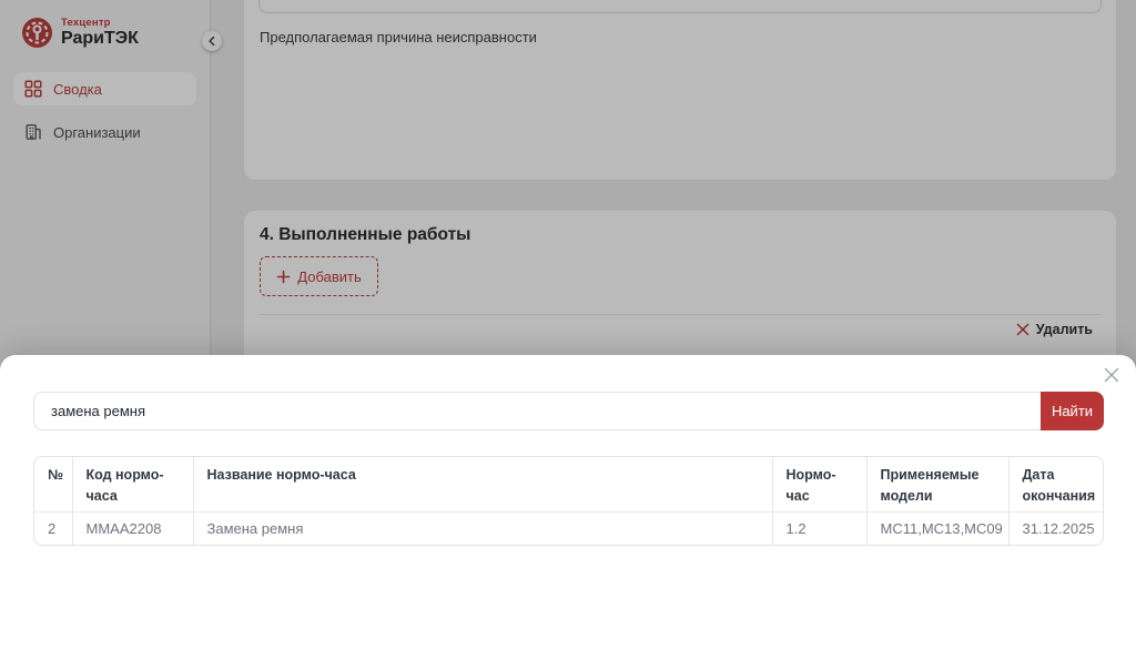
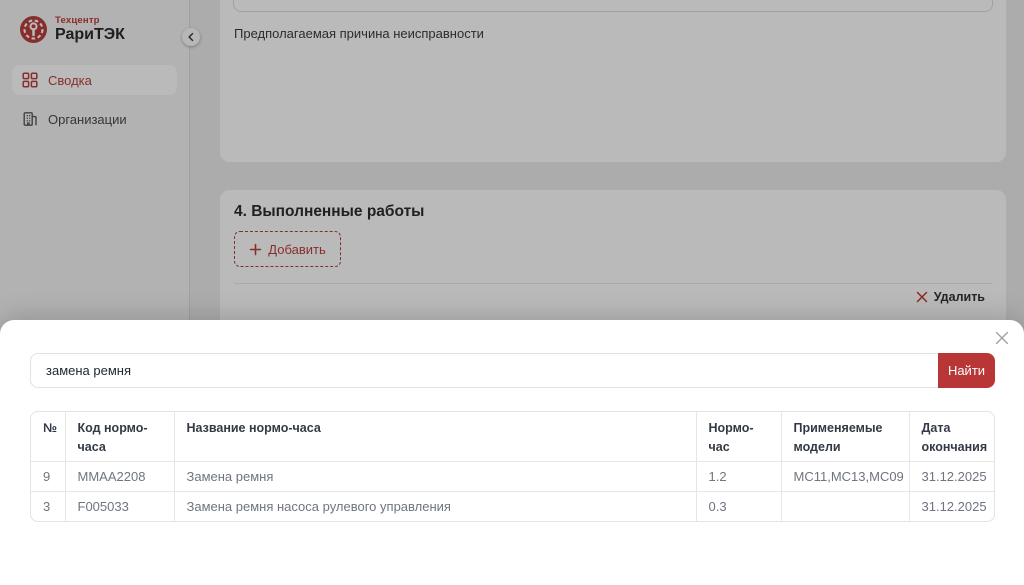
  Техцентр
  РариТЭК
  Сводка
  Организации
  Предполагаемая причина неисправности
  4. Выполненные работы
  Добавить
  Удалить
  замена ремня
  Найти
  №	Код нормо-часа	Название нормо-часа	Нормо-час	Применяемые модели	Дата окончания
- 2	MMAA2208	Замена ремня	1.2	MC11,MC13,MC09	31.12.2025
+ 9	MMAA2208	Замена ремня	1.2	MC11,MC13,MC09	31.12.2025
+ 3	F005033	Замена ремня насоса рулевого управления	0.3		31.12.2025
